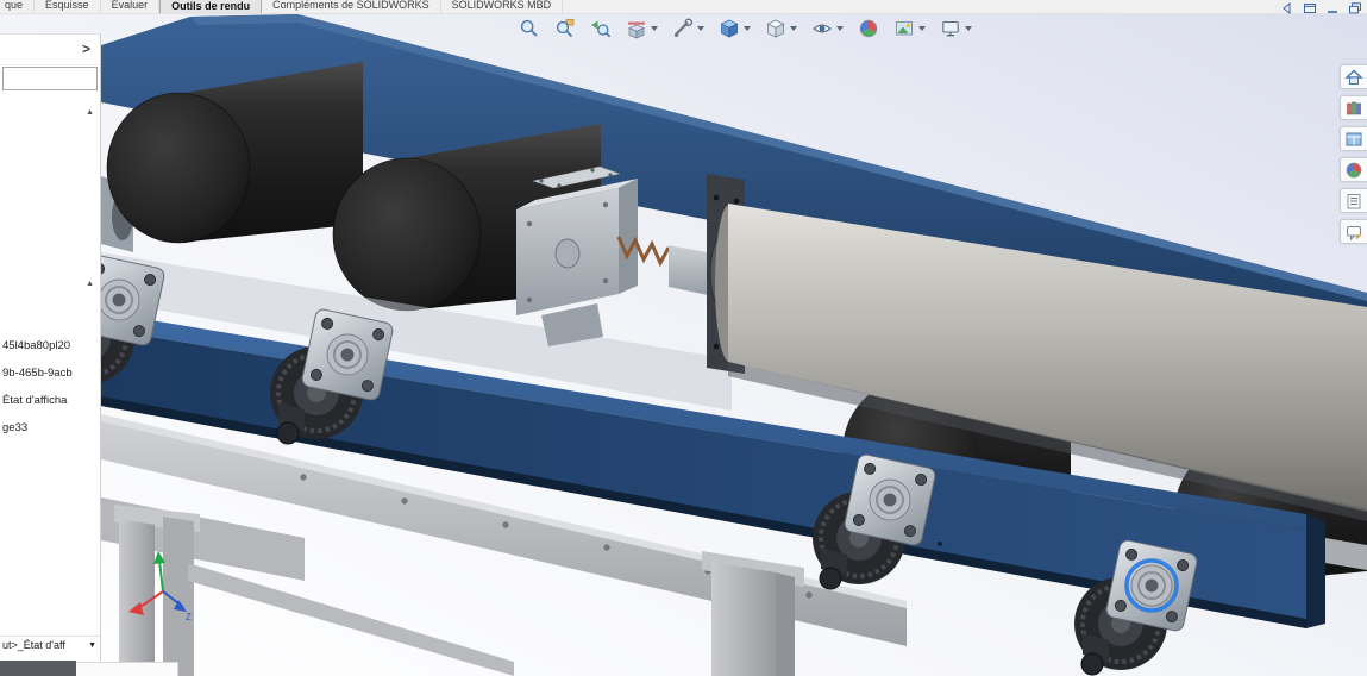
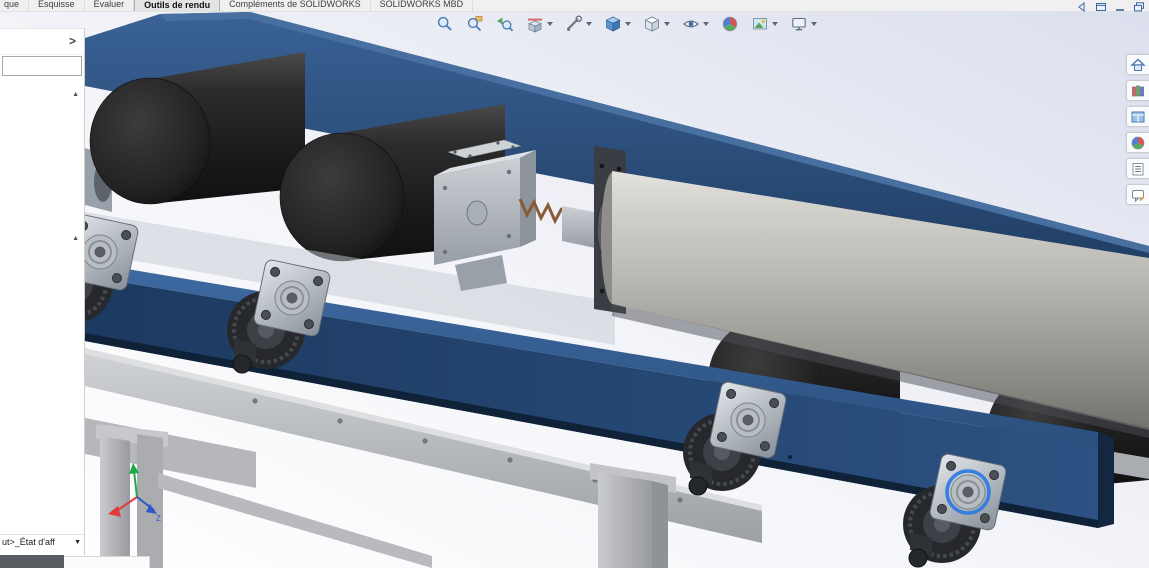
  Z
  que
  Esquisse
  Évaluer
  Outils de rendu
  Compléments de SOLIDWORKS
  SOLIDWORKS MBD
  >
- 45l4ba80pl20
- 9b-465b-9acb
- État d'afficha
- ge33
  ut>_État d'aff
